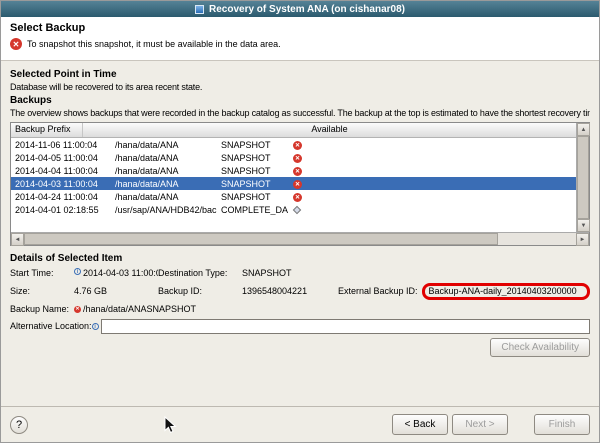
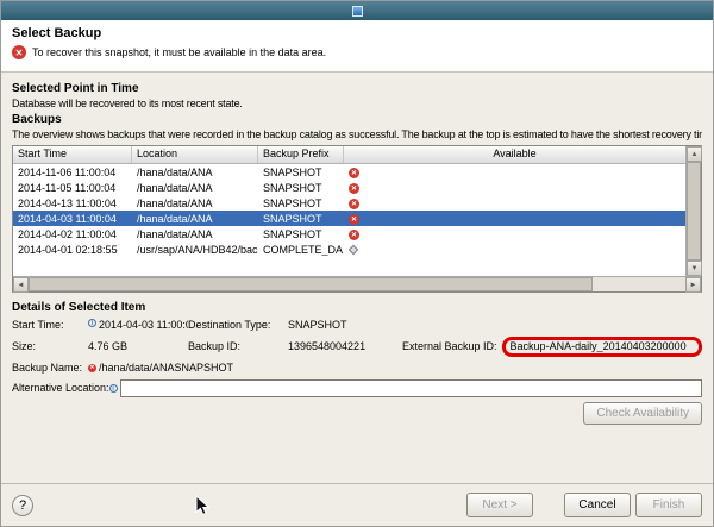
- Recovery of System ANA (on cishanar08)
  Select Backup
  ✕
- To snapshot this snapshot, it must be available in the data area.
+ To recover this snapshot, it must be available in the data area.
  Selected Point in Time
- Database will be recovered to its area recent state.
+ Database will be recovered to its most recent state.
  Backups
  The overview shows backups that were recorded in the backup catalog as successful. The backup at the top is estimated to have the shortest recovery ti
+ Start Time
+ Location
  Backup Prefix
  Available
  2014-11-06 11:00:04
  /hana/data/ANA
  SNAPSHOT
- 2014-04-05 11:00:04
+ 2014-11-05 11:00:04
  /hana/data/ANA
  SNAPSHOT
- 2014-04-04 11:00:04
+ 2014-04-13 11:00:04
  /hana/data/ANA
  SNAPSHOT
  2014-04-03 11:00:04
  /hana/data/ANA
  SNAPSHOT
- 2014-04-24 11:00:04
+ 2014-04-02 11:00:04
  /hana/data/ANA
  SNAPSHOT
  2014-04-01 02:18:55
  /usr/sap/ANA/HDB42/bac
  COMPLETE_DA
  Details of Selected Item
  Start Time:
  2014-04-03 11:00:
  Destination Type:
  SNAPSHOT
  Size:
  4.76 GB
  Backup ID:
  1396548004221
  External Backup ID:
  Backup-ANA-daily_20140403200000
  Backup Name:
  /hana/data/ANASNAPSHOT
  Alternative Location:
  Check Availability
  ?
- < Back
  Next >
+ Cancel
  Finish
